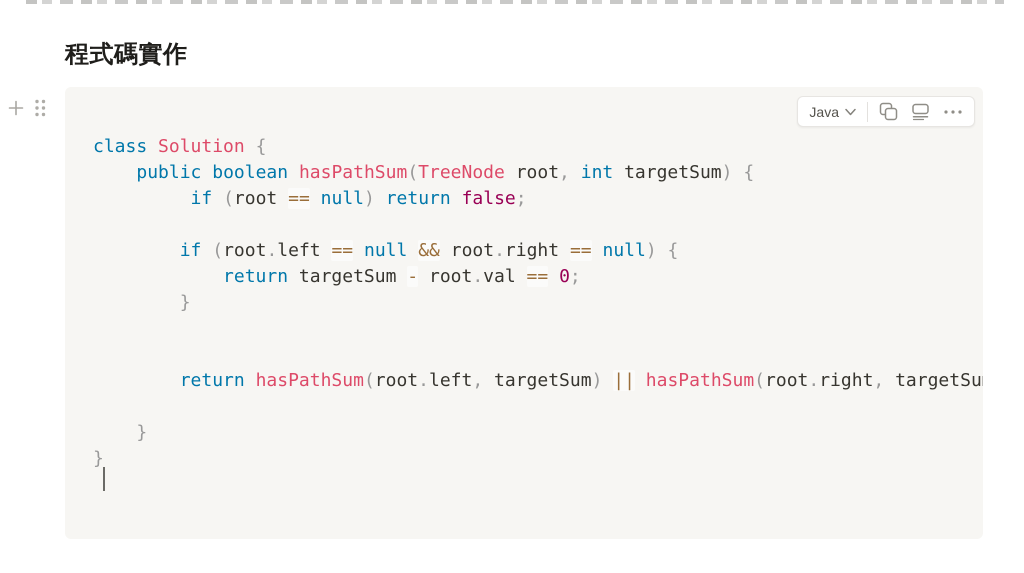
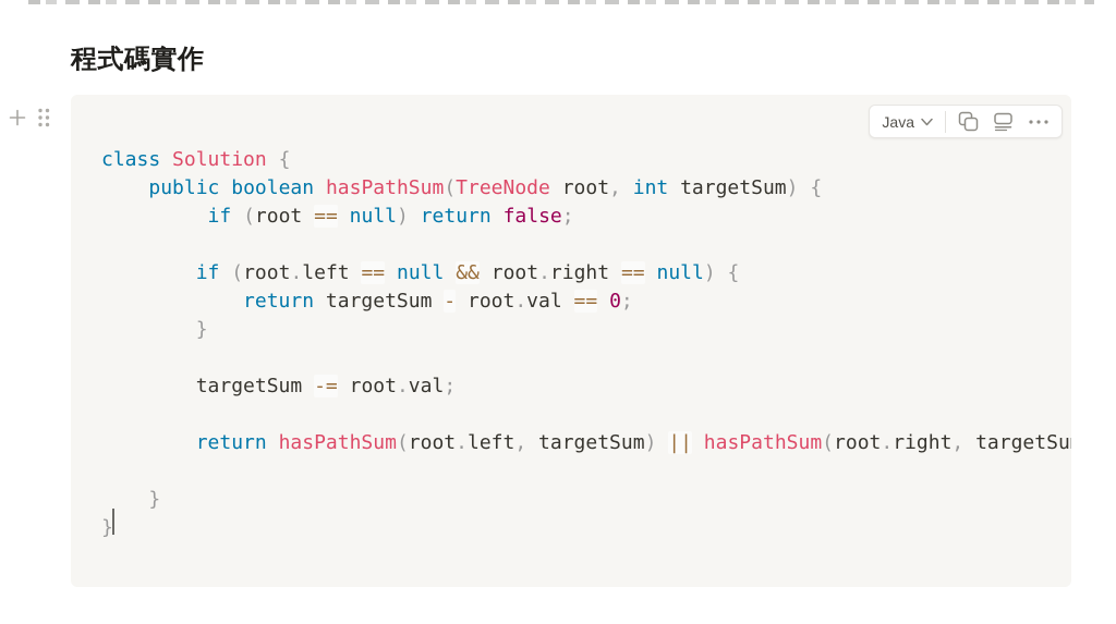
  程式碼實作
  class Solution {
  public boolean hasPathSum(TreeNode root, int targetSum) {
  if (root == null) return false;
  if (root.left == null && root.right == null) {
  return targetSum - root.val == 0;
  }
+ targetSum -= root.val;
  return hasPathSum(root.left, targetSum) || hasPathSum(root.right, targetSu
  }
  }
  Java
